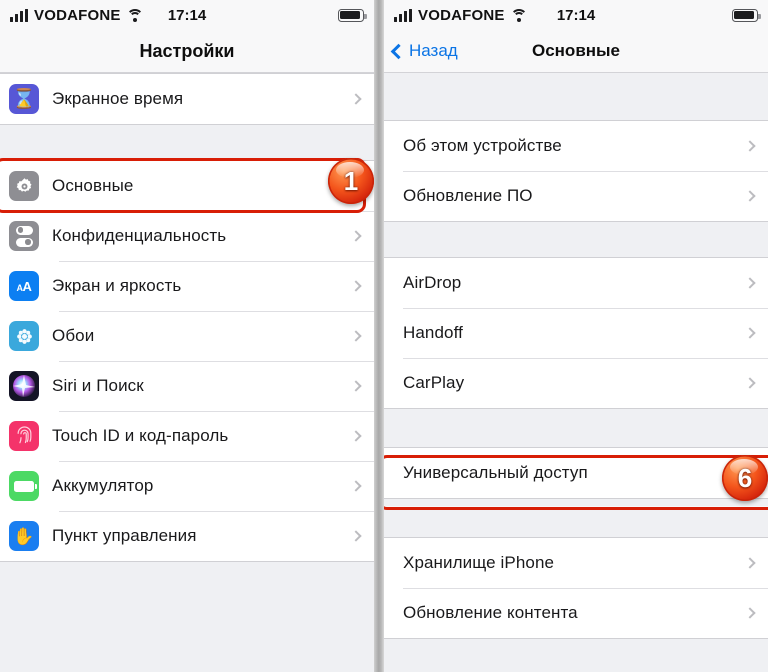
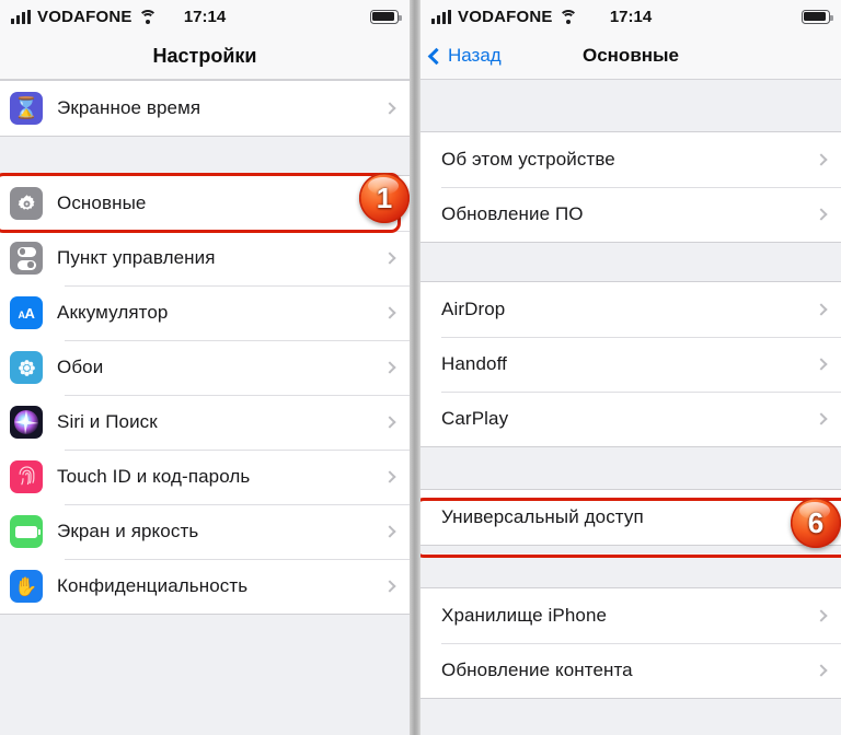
  VODAFONE
  17:14
  Настройки
  ⌛
  Экранное время
  Основные
- Конфиденциальность
+ Пункт управления
  AA
- Экран и яркость
+ Аккумулятор
  Обои
  Siri и Поиск
  Touch ID и код-пароль
- Аккумулятор
+ Экран и яркость
  ✋
- Пункт управления
+ Конфиденциальность
  1
  VODAFONE
  17:14
  Назад
  Основные
  Об этом устройстве
  Обновление ПО
  AirDrop
  Handoff
  CarPlay
  Универсальный доступ
  Хранилище iPhone
  Обновление контента
  6
